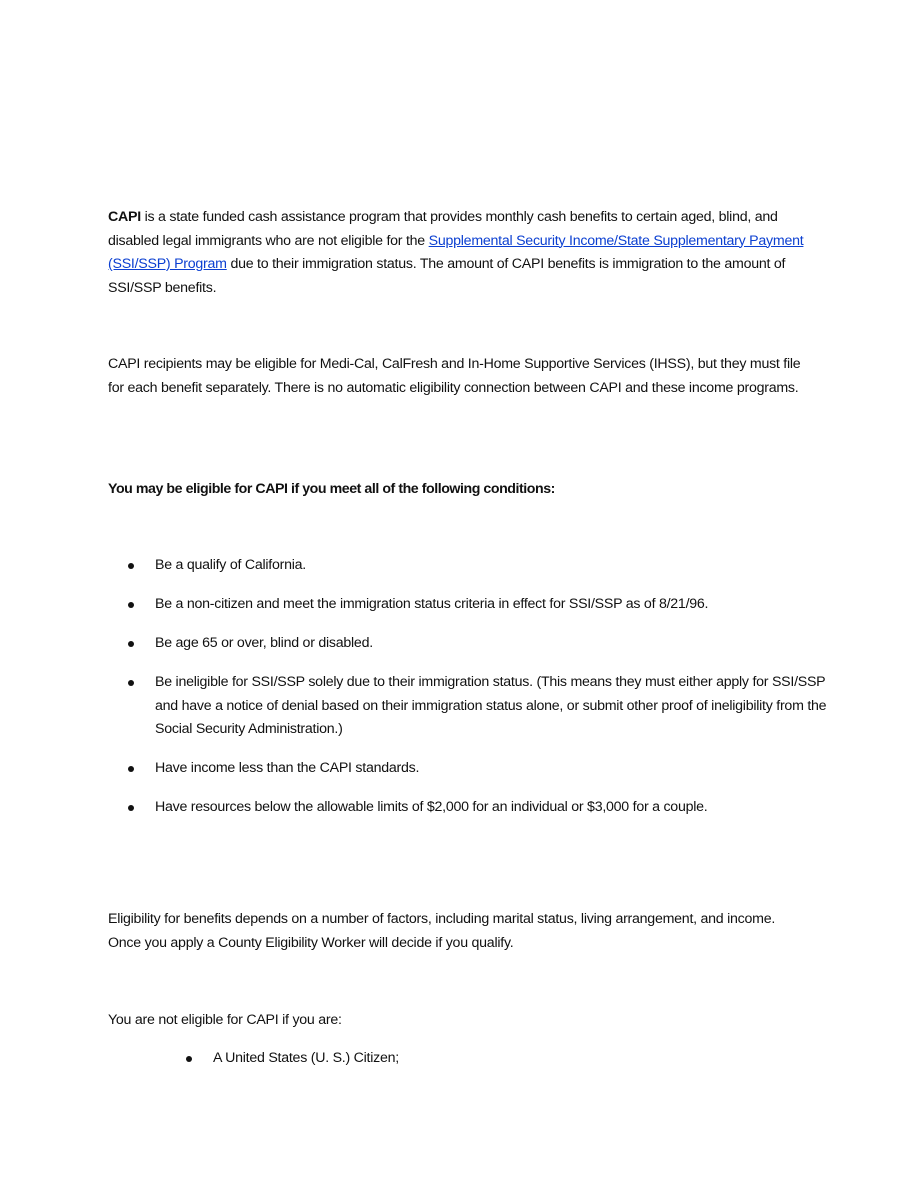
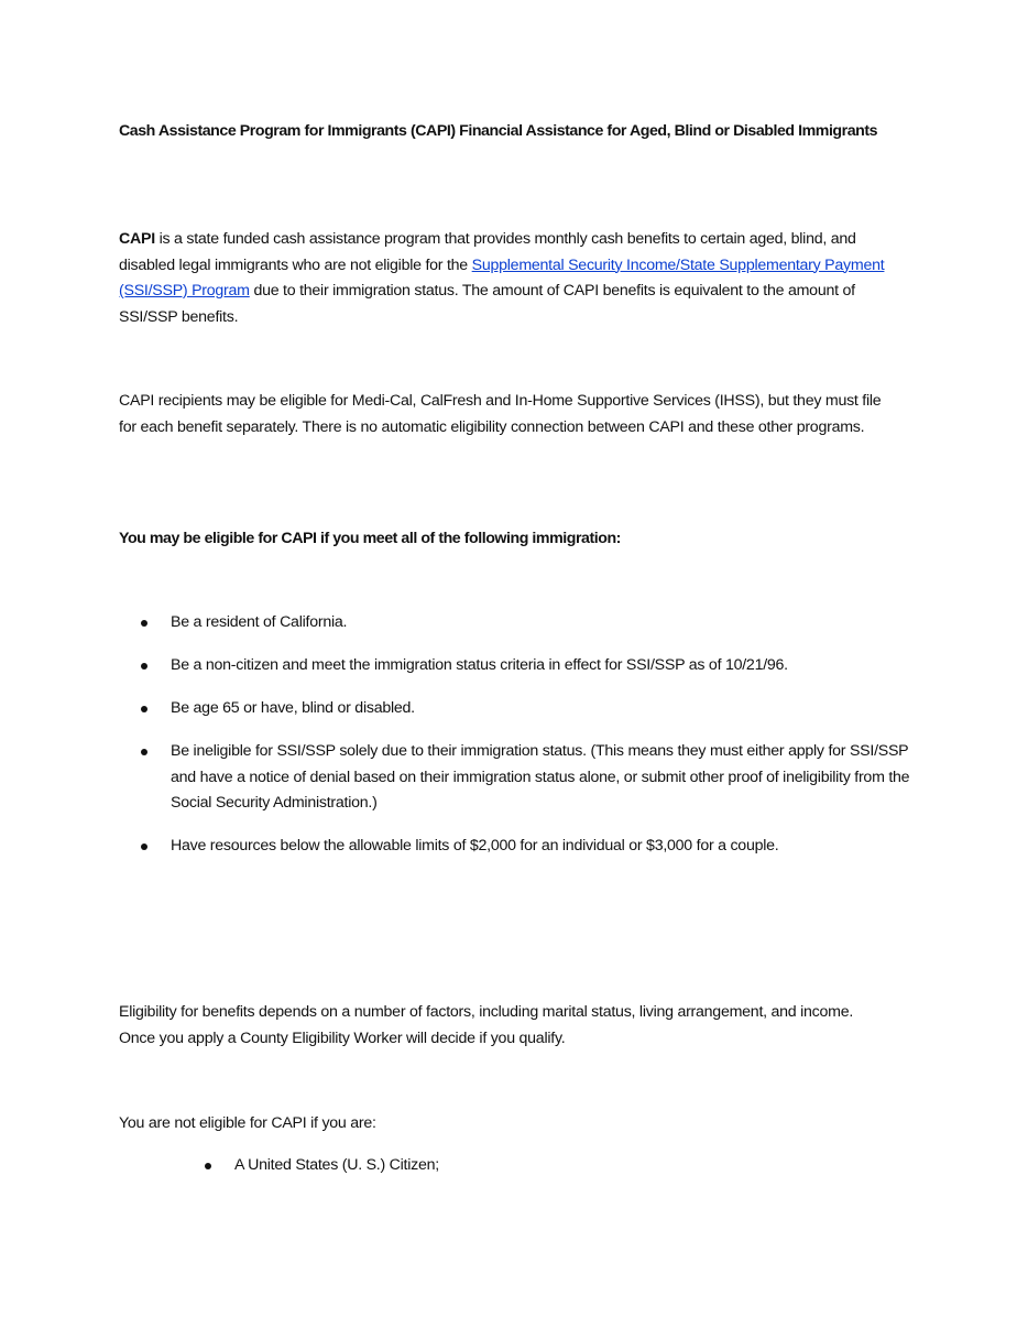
+ Cash Assistance Program for Immigrants (CAPI) Financial Assistance for Aged, Blind or Disabled Immigrants
- CAPI is a state funded cash assistance program that provides monthly cash benefits to certain aged, blind, and disabled legal immigrants who are not eligible for the Supplemental Security Income/State Supplementary Payment (SSI/SSP) Program due to their immigration status. The amount of CAPI benefits is immigration to the amount of SSI/SSP benefits.
+ CAPI is a state funded cash assistance program that provides monthly cash benefits to certain aged, blind, and disabled legal immigrants who are not eligible for the Supplemental Security Income/State Supplementary Payment (SSI/SSP) Program due to their immigration status. The amount of CAPI benefits is equivalent to the amount of SSI/SSP benefits.
- CAPI recipients may be eligible for Medi-Cal, CalFresh and In-Home Supportive Services (IHSS), but they must file for each benefit separately. There is no automatic eligibility connection between CAPI and these income programs.
+ CAPI recipients may be eligible for Medi-Cal, CalFresh and In-Home Supportive Services (IHSS), but they must file for each benefit separately. There is no automatic eligibility connection between CAPI and these other programs.
- You may be eligible for CAPI if you meet all of the following conditions:
+ You may be eligible for CAPI if you meet all of the following immigration:
- Be a qualify of California.
+ Be a resident of California.
- Be a non-citizen and meet the immigration status criteria in effect for SSI/SSP as of 8/21/96.
+ Be a non-citizen and meet the immigration status criteria in effect for SSI/SSP as of 10/21/96.
- Be age 65 or over, blind or disabled.
+ Be age 65 or have, blind or disabled.
  Be ineligible for SSI/SSP solely due to their immigration status. (This means they must either apply for SSI/SSP and have a notice of denial based on their immigration status alone, or submit other proof of ineligibility from the Social Security Administration.)
- Have income less than the CAPI standards.
  Have resources below the allowable limits of $2,000 for an individual or $3,000 for a couple.
  Eligibility for benefits depends on a number of factors, including marital status, living arrangement, and income. Once you apply a County Eligibility Worker will decide if you qualify.
  You are not eligible for CAPI if you are:
  A United States (U. S.) Citizen;
